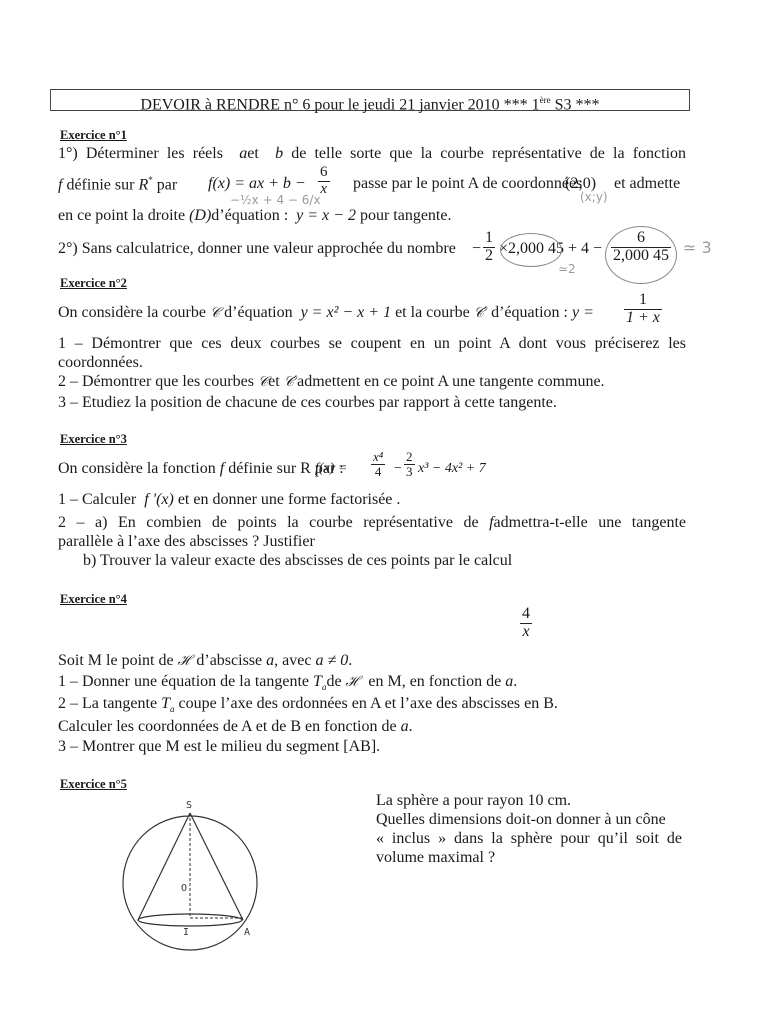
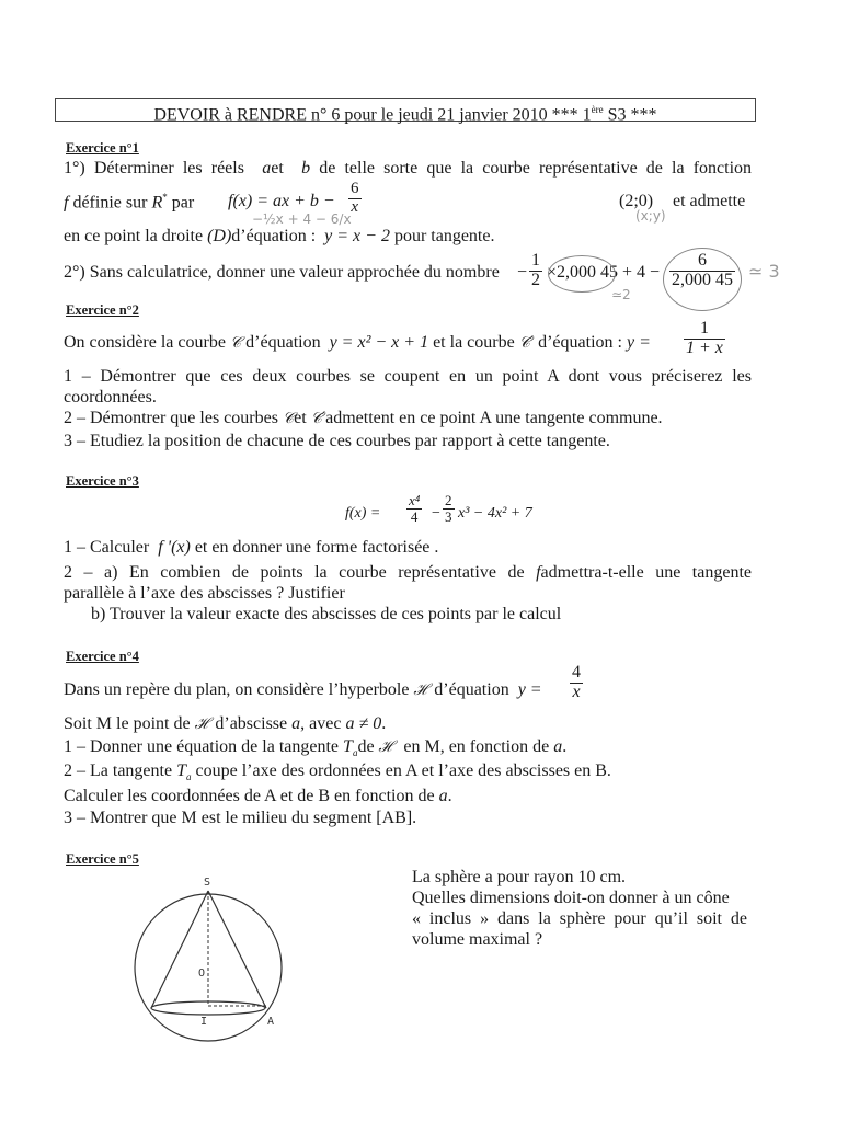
  DEVOIR à RENDRE n° 6 pour le jeudi 21 janvier 2010 *** 1ère S3 ***
  Exercice n°1
  1°) Déterminer les réels aet b de telle sorte que la courbe représentative de la fonction
  f définie sur R* par
  f(x) = ax + b −
  6
  x
- passe par le point A de coordonnées
  (2;0)
  et admette
  −½x + 4 − 6/x
  (x;y)
  en ce point la droite (D)d’équation : y = x − 2 pour tangente.
  2°) Sans calculatrice, donner une valeur approchée du nombre
  −
  1
  2
  ×2,000 45 + 4 −
  6
  2,000 45
  ≃2
  ≃ 3
  Exercice n°2
  On considère la courbe 𝒞 d’équation y = x² − x + 1 et la courbe 𝒞′ d’équation : y =
  1
  1 + x
  1 – Démontrer que ces deux courbes se coupent en un point A dont vous préciserez les
  coordonnées.
  2 – Démontrer que les courbes 𝒞et 𝒞′admettent en ce point A une tangente commune.
  3 – Etudiez la position de chacune de ces courbes par rapport à cette tangente.
  Exercice n°3
- On considère la fonction f définie sur R par :
  f(x) =
  x⁴
  4
  −
  2
  3
  x³ − 4x² + 7
  1 – Calculer f '(x) et en donner une forme factorisée .
  2 – a) En combien de points la courbe représentative de fadmettra-t-elle une tangente
  parallèle à l’axe des abscisses ? Justifier
  b) Trouver la valeur exacte des abscisses de ces points par le calcul
  Exercice n°4
+ Dans un repère du plan, on considère l’hyperbole ℋ d’équation y =
  4
  x
  Soit M le point de ℋ d’abscisse a, avec a ≠ 0.
  1 – Donner une équation de la tangente Tade ℋ en M, en fonction de a.
  2 – La tangente Ta coupe l’axe des ordonnées en A et l’axe des abscisses en B.
  Calculer les coordonnées de A et de B en fonction de a.
  3 – Montrer que M est le milieu du segment [AB].
  Exercice n°5
  S
  O
  I
  A
  La sphère a pour rayon 10 cm.
  Quelles dimensions doit-on donner à un cône
  « inclus » dans la sphère pour qu’il soit de
  volume maximal ?
